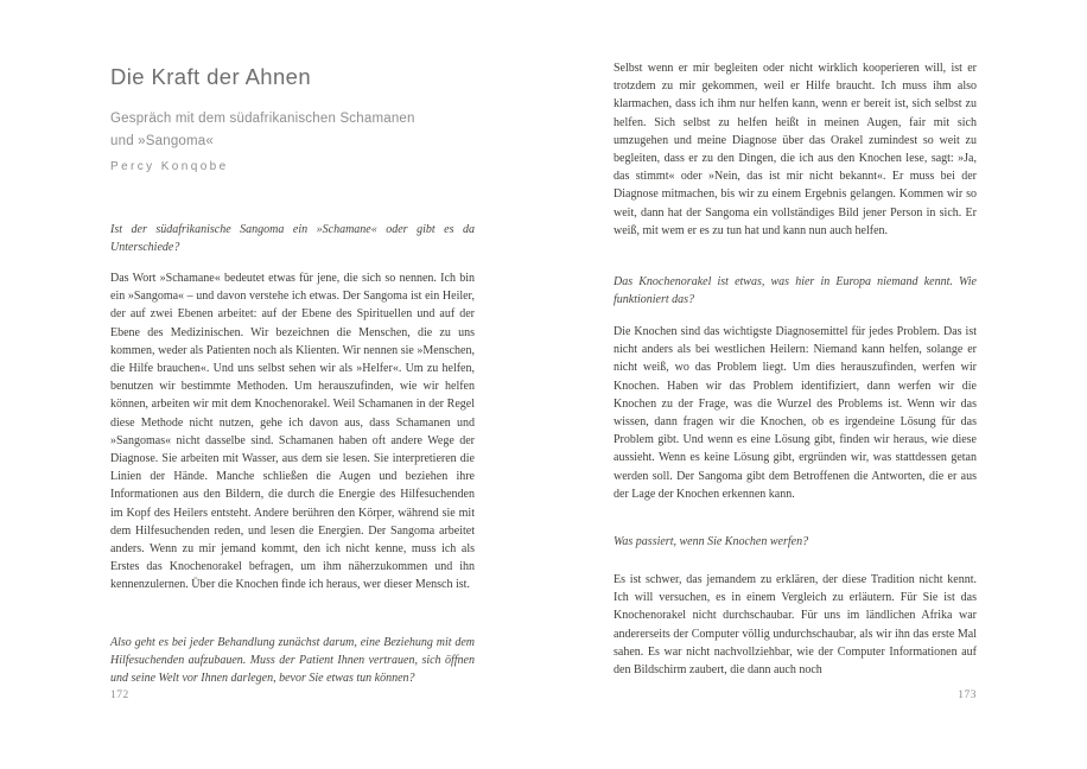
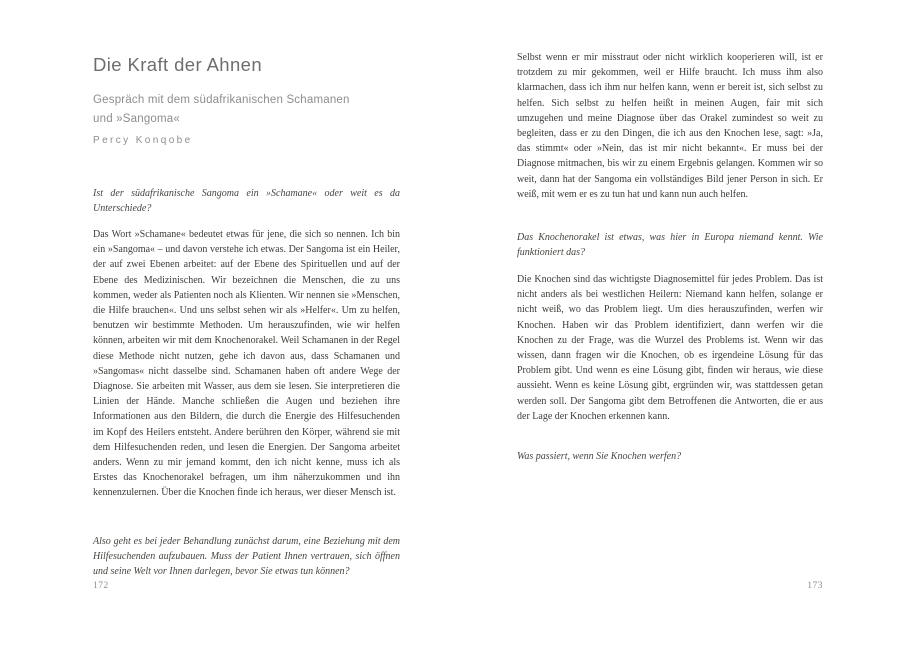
  Die Kraft der Ahnen
  Gespräch mit dem südafrikanischen Schamanen
  und »Sangoma«
  Percy Konqobe
- Ist der südafrikanische Sangoma ein »Schamane« oder gibt es da Unterschiede?
+ Ist der südafrikanische Sangoma ein »Schamane« oder weit es da Unterschiede?
  Das Wort »Schamane« bedeutet etwas für jene, die sich so nennen. Ich bin ein »Sangoma« – und davon verstehe ich etwas. Der Sangoma ist ein Heiler, der auf zwei Ebenen arbeitet: auf der Ebene des Spirituellen und auf der Ebene des Medizinischen. Wir bezeichnen die Menschen, die zu uns kommen, weder als Patienten noch als Klienten. Wir nennen sie »Menschen, die Hilfe brauchen«. Und uns selbst sehen wir als »Helfer«. Um zu helfen, benutzen wir bestimmte Methoden. Um herauszufinden, wie wir helfen können, arbeiten wir mit dem Knochenorakel. Weil Schamanen in der Regel diese Methode nicht nutzen, gehe ich davon aus, dass Schamanen und »Sangomas« nicht dasselbe sind. Schamanen haben oft andere Wege der Diagnose. Sie arbeiten mit Wasser, aus dem sie lesen. Sie interpretieren die Linien der Hände. Manche schließen die Augen und beziehen ihre Informationen aus den Bildern, die durch die Energie des Hilfesuchenden im Kopf des Heilers entsteht. Andere berühren den Körper, während sie mit dem Hilfesuchenden reden, und lesen die Energien. Der Sangoma arbeitet anders. Wenn zu mir jemand kommt, den ich nicht kenne, muss ich als Erstes das Knochenorakel befragen, um ihm näherzukommen und ihn kennenzulernen. Über die Knochen finde ich heraus, wer dieser Mensch ist.
  Also geht es bei jeder Behandlung zunächst darum, eine Beziehung mit dem Hilfesuchenden aufzubauen. Muss der Patient Ihnen vertrauen, sich öffnen und seine Welt vor Ihnen darlegen, bevor Sie etwas tun können?
  172
- Selbst wenn er mir begleiten oder nicht wirklich kooperieren will, ist er trotzdem zu mir gekommen, weil er Hilfe braucht. Ich muss ihm also klarmachen, dass ich ihm nur helfen kann, wenn er bereit ist, sich selbst zu helfen. Sich selbst zu helfen heißt in meinen Augen, fair mit sich umzugehen und meine Diagnose über das Orakel zumindest so weit zu begleiten, dass er zu den Dingen, die ich aus den Knochen lese, sagt: »Ja, das stimmt« oder »Nein, das ist mir nicht bekannt«. Er muss bei der Diagnose mitmachen, bis wir zu einem Ergebnis gelangen. Kommen wir so weit, dann hat der Sangoma ein vollständiges Bild jener Person in sich. Er weiß, mit wem er es zu tun hat und kann nun auch helfen.
+ Selbst wenn er mir misstraut oder nicht wirklich kooperieren will, ist er trotzdem zu mir gekommen, weil er Hilfe braucht. Ich muss ihm also klarmachen, dass ich ihm nur helfen kann, wenn er bereit ist, sich selbst zu helfen. Sich selbst zu helfen heißt in meinen Augen, fair mit sich umzugehen und meine Diagnose über das Orakel zumindest so weit zu begleiten, dass er zu den Dingen, die ich aus den Knochen lese, sagt: »Ja, das stimmt« oder »Nein, das ist mir nicht bekannt«. Er muss bei der Diagnose mitmachen, bis wir zu einem Ergebnis gelangen. Kommen wir so weit, dann hat der Sangoma ein vollständiges Bild jener Person in sich. Er weiß, mit wem er es zu tun hat und kann nun auch helfen.
  Das Knochenorakel ist etwas, was hier in Europa niemand kennt. Wie funktioniert das?
  Die Knochen sind das wichtigste Diagnosemittel für jedes Problem. Das ist nicht anders als bei westlichen Heilern: Niemand kann helfen, solange er nicht weiß, wo das Problem liegt. Um dies herauszufinden, werfen wir Knochen. Haben wir das Problem identifiziert, dann werfen wir die Knochen zu der Frage, was die Wurzel des Problems ist. Wenn wir das wissen, dann fragen wir die Knochen, ob es irgendeine Lösung für das Problem gibt. Und wenn es eine Lösung gibt, finden wir heraus, wie diese aussieht. Wenn es keine Lösung gibt, ergründen wir, was stattdessen getan werden soll. Der Sangoma gibt dem Betroffenen die Antworten, die er aus der Lage der Knochen erkennen kann.
  Was passiert, wenn Sie Knochen werfen?
- Es ist schwer, das jemandem zu erklären, der diese Tradition nicht kennt. Ich will versuchen, es in einem Vergleich zu erläutern. Für Sie ist das Knochenorakel nicht durchschaubar. Für uns im ländlichen Afrika war andererseits der Computer völlig undurchschaubar, als wir ihn das erste Mal sahen. Es war nicht nachvollziehbar, wie der Computer Informationen auf den Bildschirm zaubert, die dann auch noch
  173
